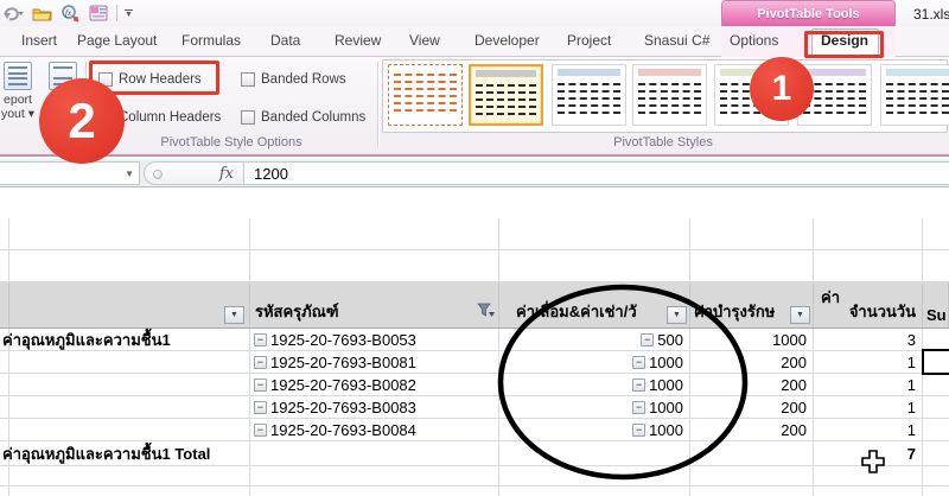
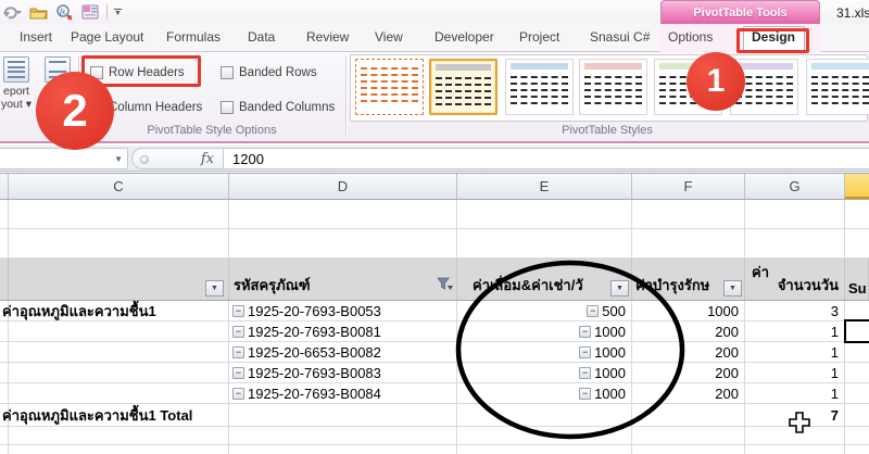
  fx
  PivotTable Tools
  31.xls
  Insert
  Page Layout
  Formulas
  Data
  Review
  View
  Developer
  Project
  Snasui C#
  Options
  Design
  eport
  yout ▾
  Row Headers
  Banded Rows
  olumn Headers
  Banded Columns
  PivotTable Style Options
  PivotTable Styles
  ▼
  fx
  1200
+ C
+ D
+ E
+ F
+ G
  รหัสครุภัณฑ์
  ค่าอม&ค่าเช่า/วั
  ค่บำรุงรักษ
  ค่า
  จำนวนวัน
  Su
  ค่าอุณหภูมิและความชื้น1
  −
  1925-20-7693-B0053
  −
  500
  1000
  3
  −
  1925-20-7693-B0081
  −
  1000
  200
  1
  −
- 1925-20-7693-B0082
+ 1925-20-6653-B0082
  −
  1000
  200
  1
  −
  1925-20-7693-B0083
  −
  1000
  200
  1
  −
  1925-20-7693-B0084
  −
  1000
  200
  1
  ค่าอุณหภูมิและความชื้น1 Total
  7
  1
  2
